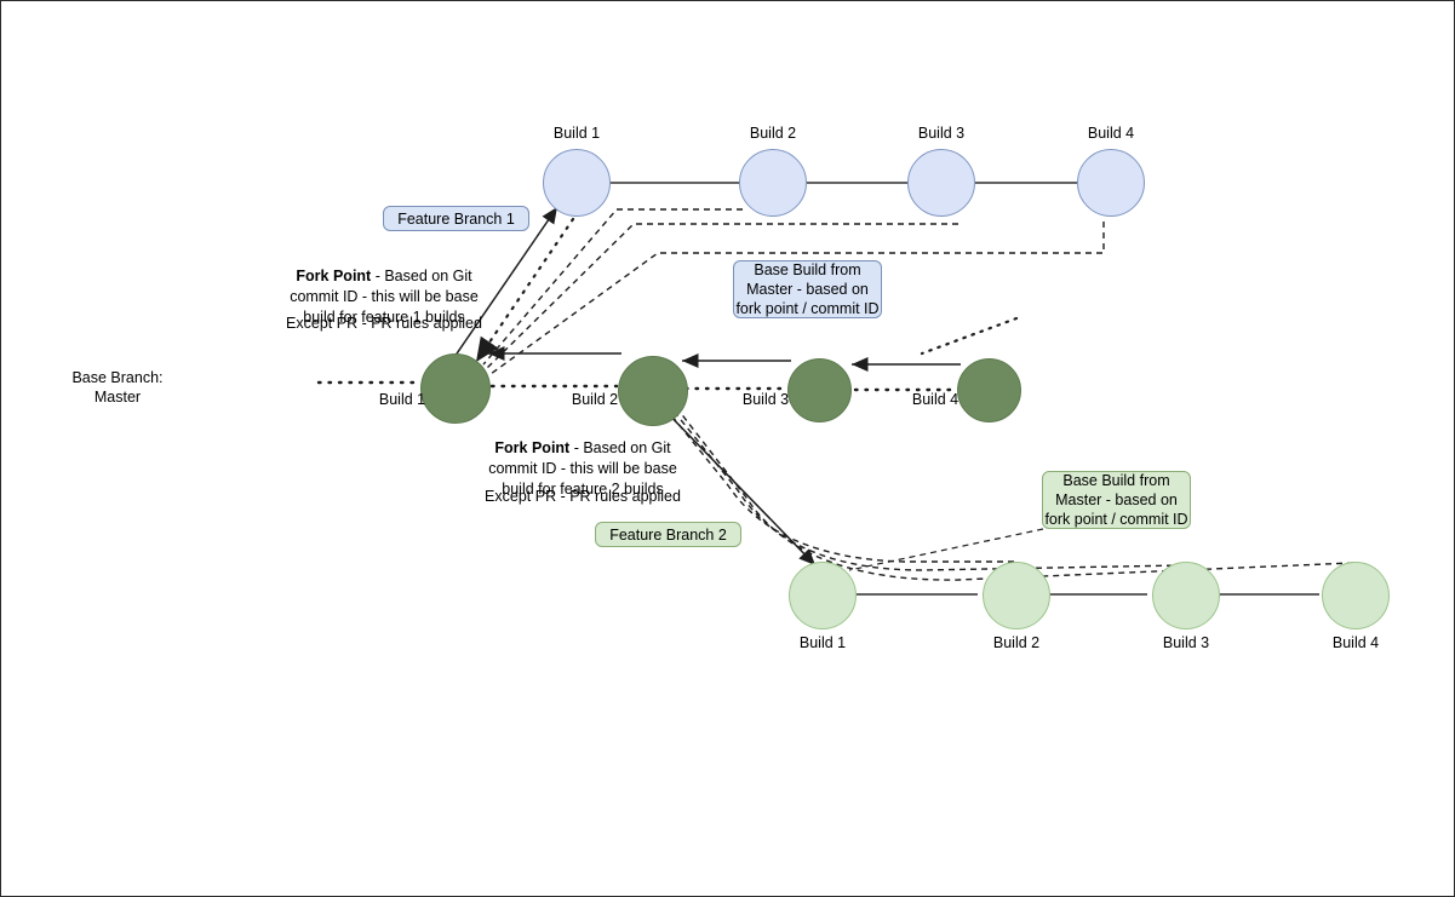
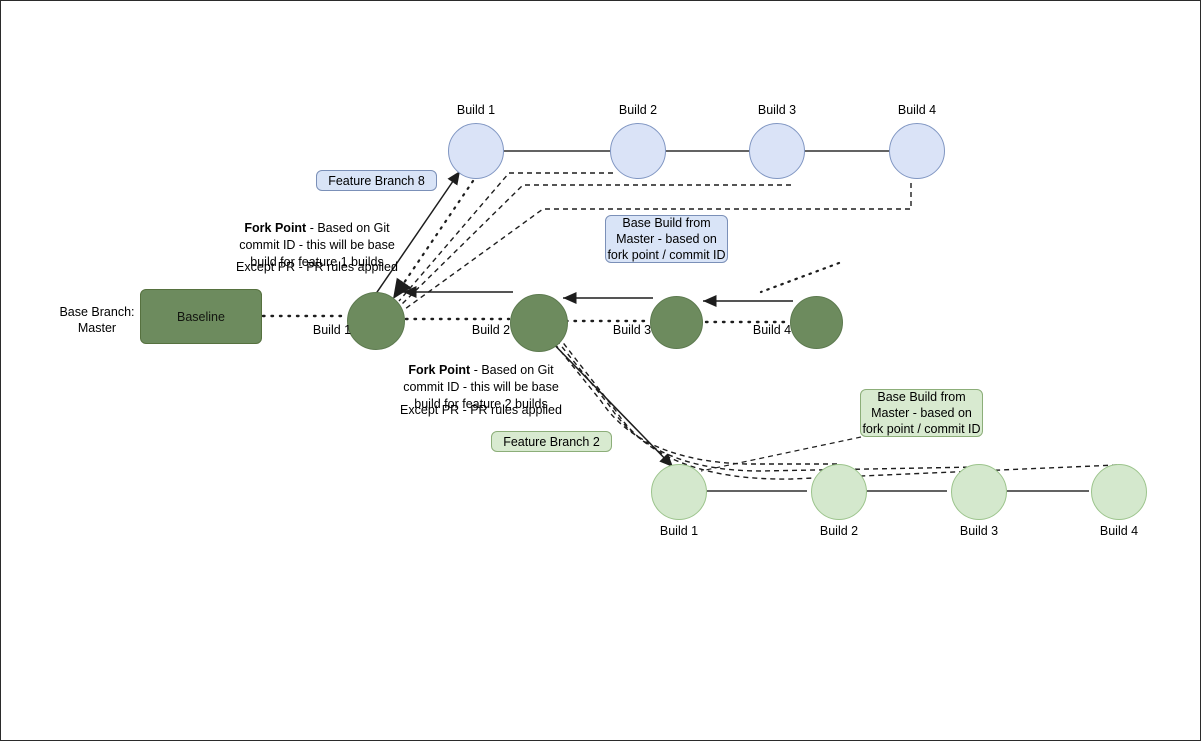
  Build 1
  Build 2
  Build 3
  Build 4
- Feature Branch 1
+ Feature Branch 8
  Fork Point - Based on Git
  commit ID - this will be base
  build for feature 1 builds
  Except PR - PR rules applied
  Base Build from
  Master - based on
  fork point / commit ID
  Base Branch:
  Master
+ Baseline
  Build 1
  Build 2
  Build 3
  Build 4
  Fork Point - Based on Git
  commit ID - this will be base
  build for feature 2 builds
  Except PR - PR rules applied
  Feature Branch 2
  Base Build from
  Master - based on
  fork point / commit ID
  Build 1
  Build 2
  Build 3
  Build 4
